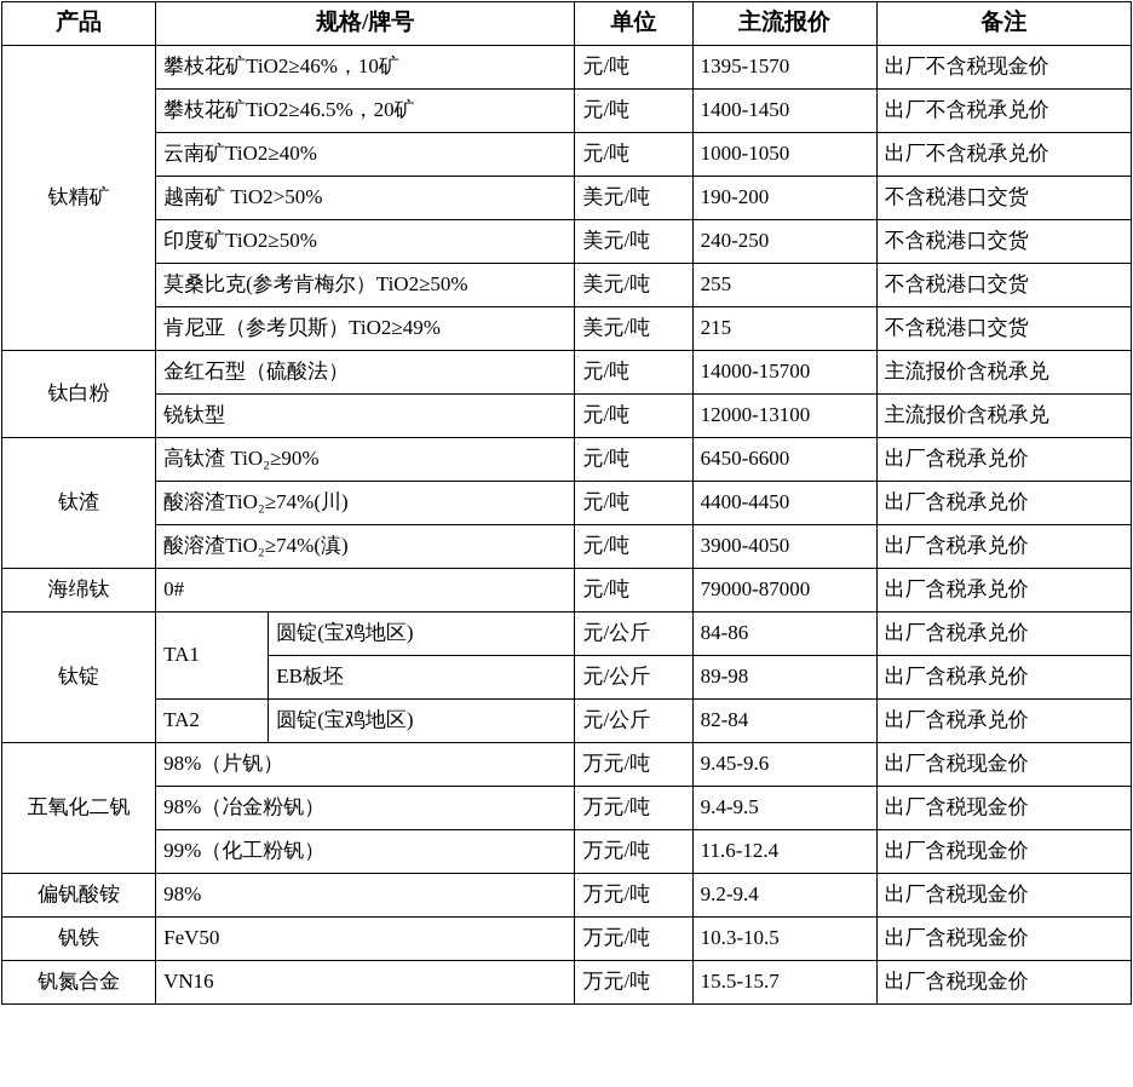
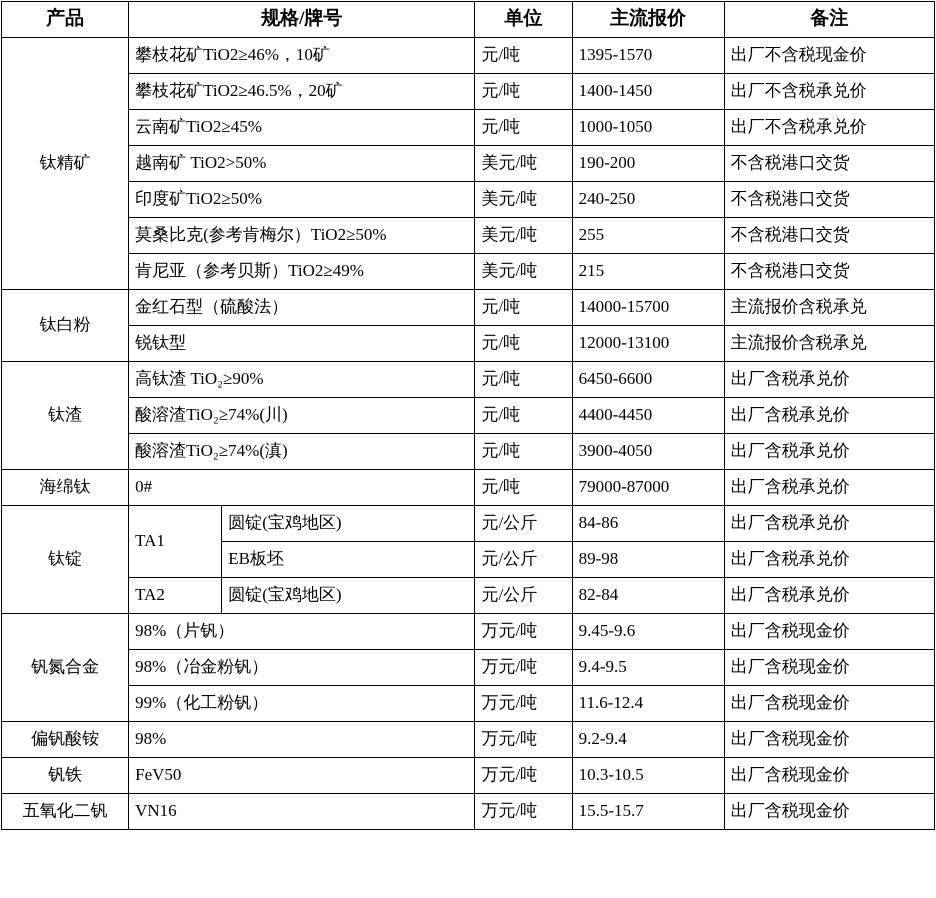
  产品	规格/牌号	单位	主流报价	备注
  钛精矿	攀枝花矿TiO2≥46%，10矿	元/吨	1395-1570	出厂不含税现金价
  攀枝花矿TiO2≥46.5%，20矿	元/吨	1400-1450	出厂不含税承兑价
- 云南矿TiO2≥40%	元/吨	1000-1050	出厂不含税承兑价
+ 云南矿TiO2≥45%	元/吨	1000-1050	出厂不含税承兑价
  越南矿 TiO2>50%	美元/吨	190-200	不含税港口交货
  印度矿TiO2≥50%	美元/吨	240-250	不含税港口交货
  莫桑比克(参考肯梅尔）TiO2≥50%	美元/吨	255	不含税港口交货
  肯尼亚（参考贝斯）TiO2≥49%	美元/吨	215	不含税港口交货
  钛白粉	金红石型（硫酸法）	元/吨	14000-15700	主流报价含税承兑
  锐钛型	元/吨	12000-13100	主流报价含税承兑
  钛渣	高钛渣 TiO₂≥90%	元/吨	6450-6600	出厂含税承兑价
  酸溶渣TiO₂≥74%(川)	元/吨	4400-4450	出厂含税承兑价
  酸溶渣TiO₂≥74%(滇)	元/吨	3900-4050	出厂含税承兑价
  海绵钛	0#	元/吨	79000-87000	出厂含税承兑价
  钛锭	TA1	圆锭(宝鸡地区)	元/公斤	84-86	出厂含税承兑价
  EB板坯	元/公斤	89-98	出厂含税承兑价
  TA2	圆锭(宝鸡地区)	元/公斤	82-84	出厂含税承兑价
- 五氧化二钒	98%（片钒）	万元/吨	9.45-9.6	出厂含税现金价
+ 钒氮合金	98%（片钒）	万元/吨	9.45-9.6	出厂含税现金价
  98%（冶金粉钒）	万元/吨	9.4-9.5	出厂含税现金价
  99%（化工粉钒）	万元/吨	11.6-12.4	出厂含税现金价
  偏钒酸铵	98%	万元/吨	9.2-9.4	出厂含税现金价
  钒铁	FeV50	万元/吨	10.3-10.5	出厂含税现金价
- 钒氮合金	VN16	万元/吨	15.5-15.7	出厂含税现金价
+ 五氧化二钒	VN16	万元/吨	15.5-15.7	出厂含税现金价
